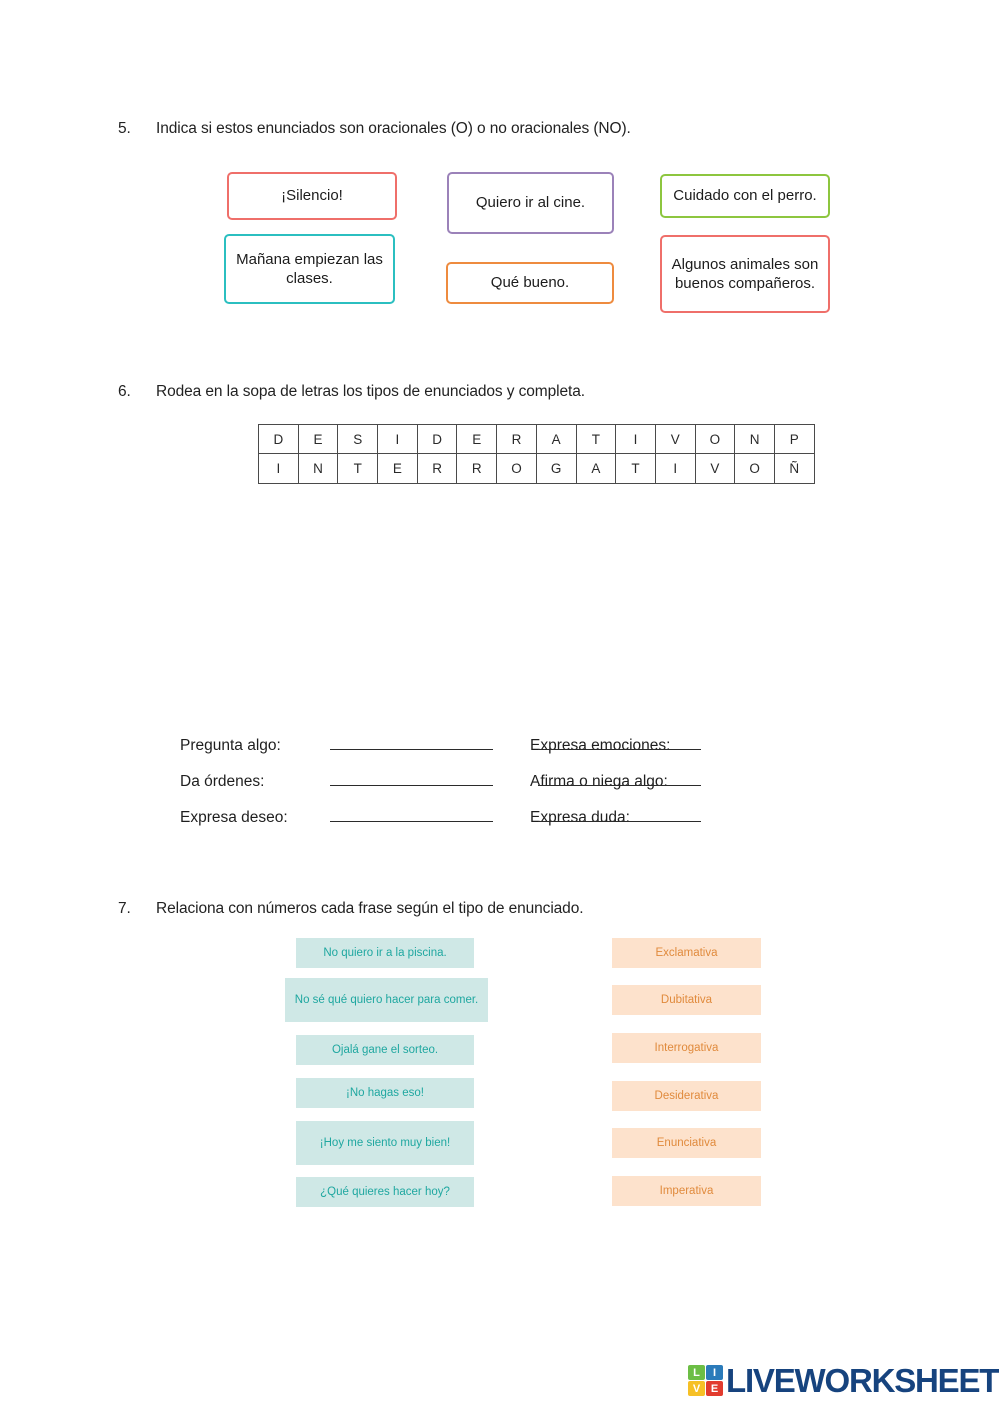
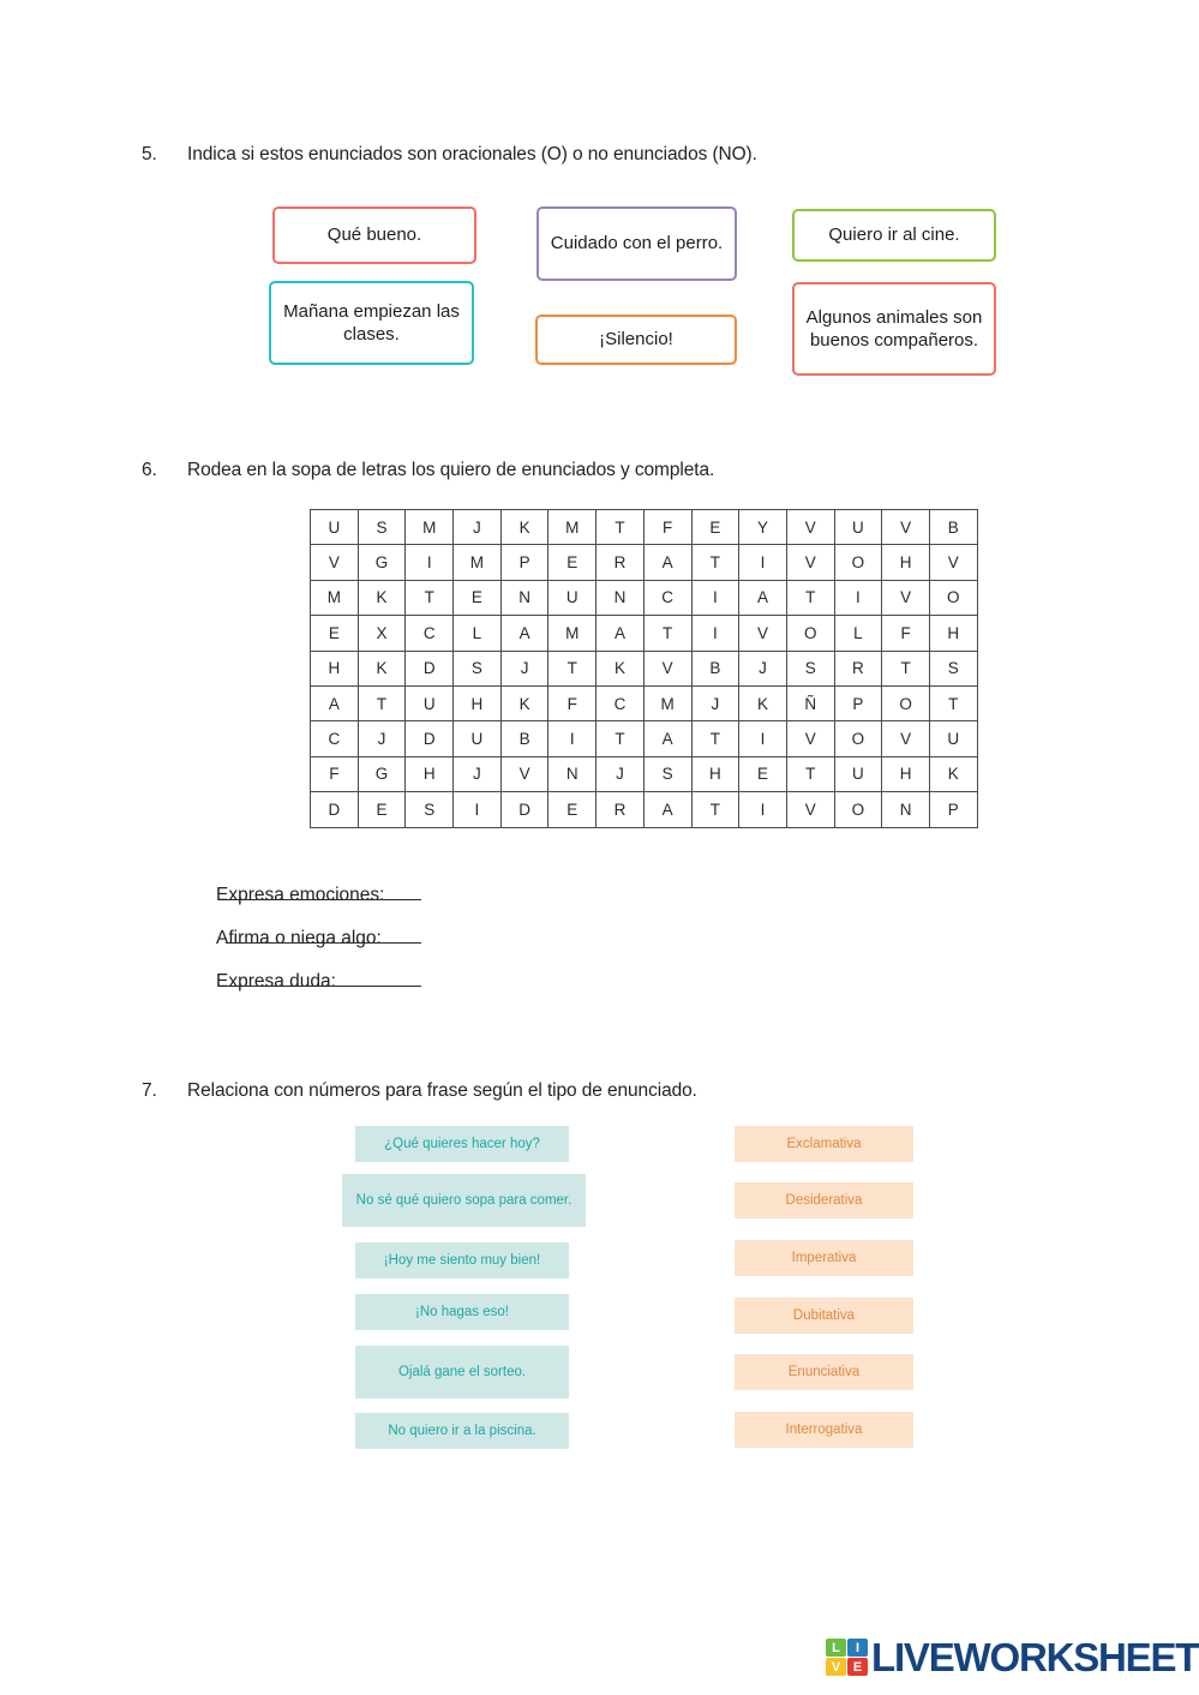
  5.
- Indica si estos enunciados son oracionales (O) o no oracionales (NO).
+ Indica si estos enunciados son oracionales (O) o no enunciados (NO).
- ¡Silencio!
+ Qué bueno.
  Mañana empiezan las clases.
- Quiero ir al cine.
+ Cuidado con el perro.
- Qué bueno.
+ ¡Silencio!
- Cuidado con el perro.
+ Quiero ir al cine.
  Algunos animales son buenos compañeros.
  6.
- Rodea en la sopa de letras los tipos de enunciados y completa.
+ Rodea en la sopa de letras los quiero de enunciados y completa.
+ U	S	M	J	K	M	T	F	E	Y	V	U	V	B
+ V	G	I	M	P	E	R	A	T	I	V	O	H	V
+ M	K	T	E	N	U	N	C	I	A	T	I	V	O
+ E	X	C	L	A	M	A	T	I	V	O	L	F	H
+ H	K	D	S	J	T	K	V	B	J	S	R	T	S
+ A	T	U	H	K	F	C	M	J	K	Ñ	P	O	T
+ C	J	D	U	B	I	T	A	T	I	V	O	V	U
+ F	G	H	J	V	N	J	S	H	E	T	U	H	K
  D	E	S	I	D	E	R	A	T	I	V	O	N	P
- I	N	T	E	R	R	O	G	A	T	I	V	O	Ñ
- Pregunta algo:
- Da órdenes:
- Expresa deseo:
  7.
- Relaciona con números cada frase según el tipo de enunciado.
+ Relaciona con números para frase según el tipo de enunciado.
  L
  I
  V
  E
  LIVEWORKSHEET
- No quiero ir a la piscina.
+ ¿Qué quieres hacer hoy?
- No sé qué quiero hacer para comer.
+ No sé qué quiero sopa para comer.
- Ojalá gane el sorteo.
+ ¡Hoy me siento muy bien!
  ¡No hagas eso!
- ¡Hoy me siento muy bien!
+ Ojalá gane el sorteo.
- ¿Qué quieres hacer hoy?
+ No quiero ir a la piscina.
  Exclamativa
- Dubitativa
+ Desiderativa
- Interrogativa
+ Imperativa
- Desiderativa
+ Dubitativa
  Enunciativa
- Imperativa
+ Interrogativa
